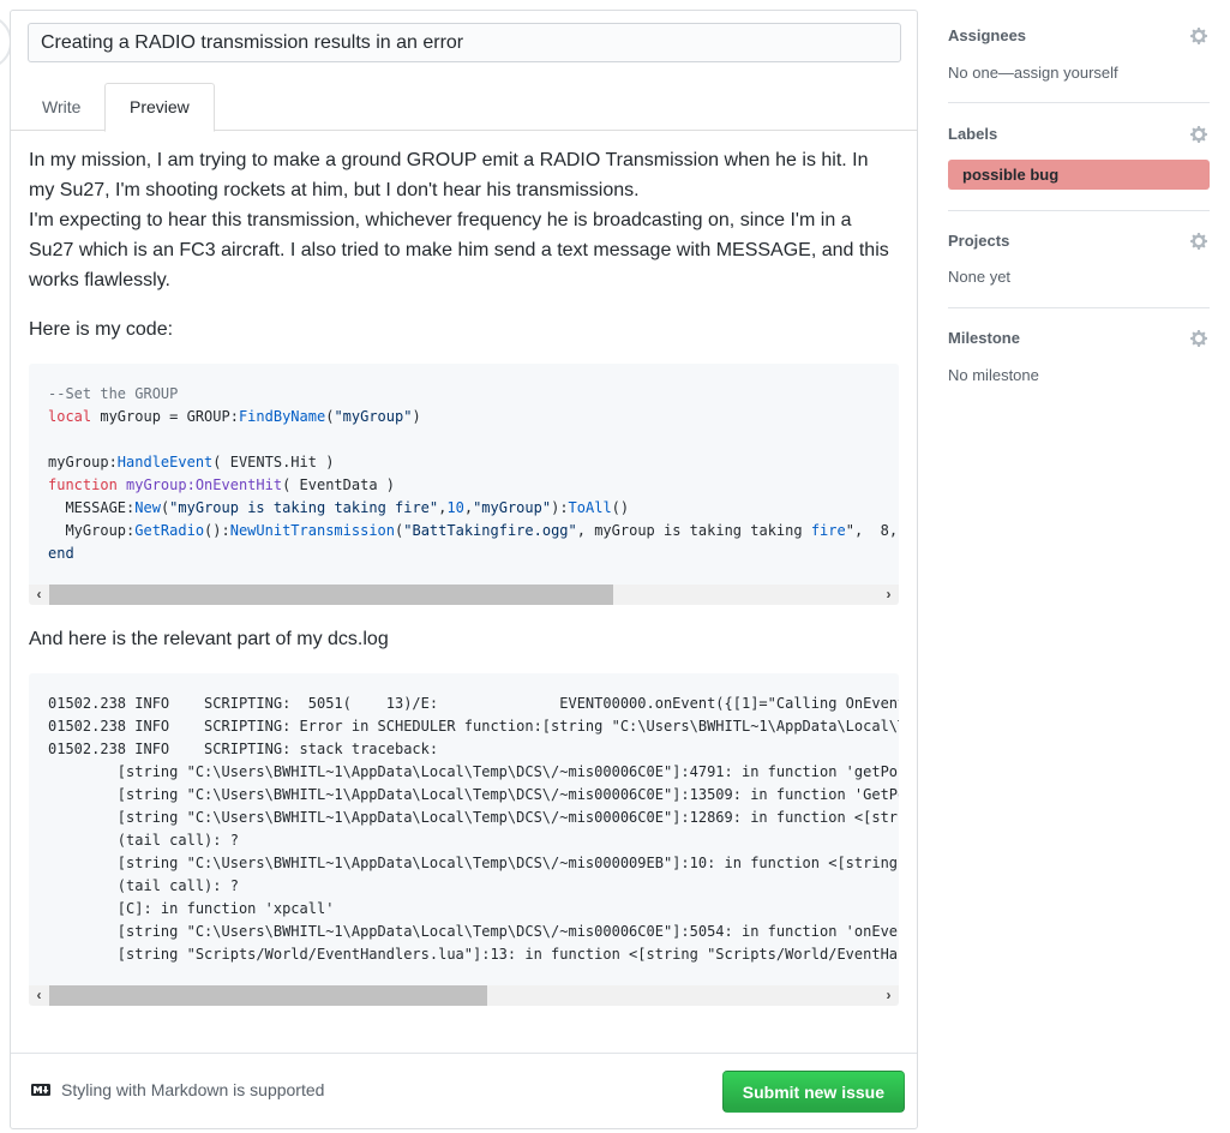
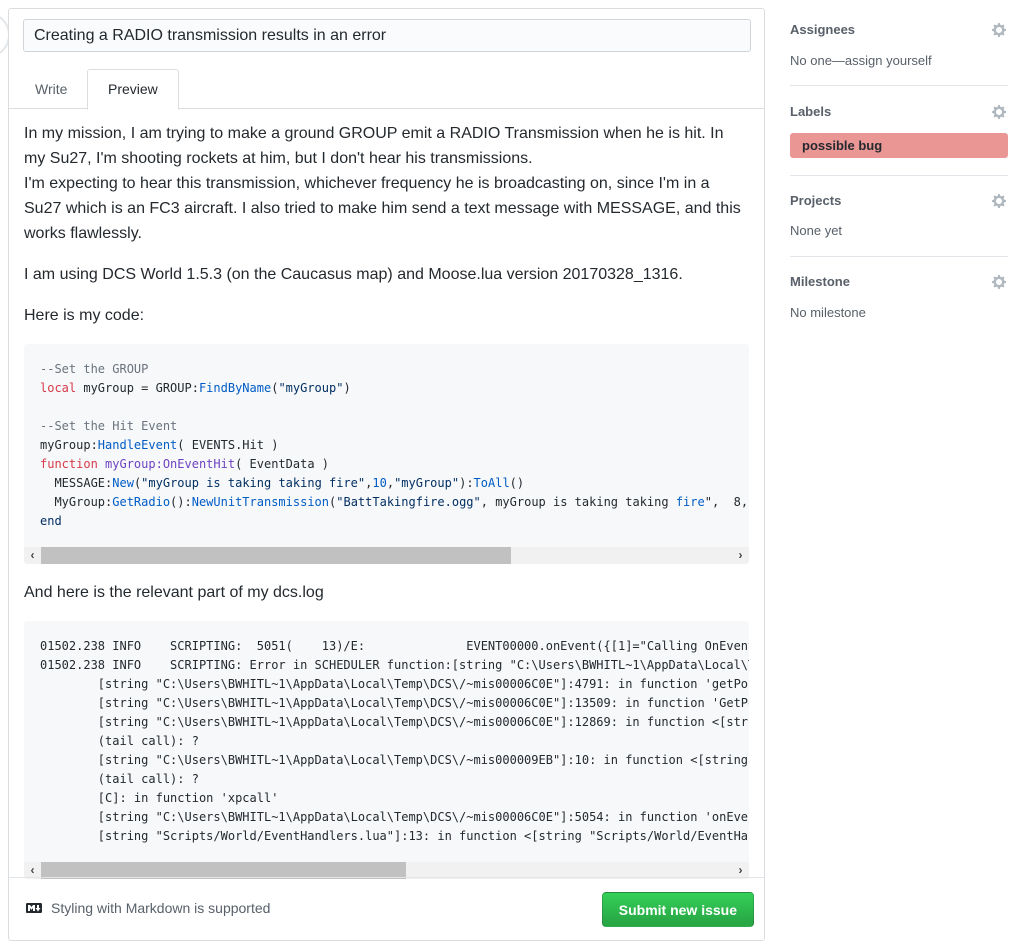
  Creating a RADIO transmission results in an error
  Write
  Preview
  In my mission, I am trying to make a ground GROUP emit a RADIO Transmission when he is hit. In my Su27, I'm shooting rockets at him, but I don't hear his transmissions.
  I'm expecting to hear this transmission, whichever frequency he is broadcasting on, since I'm in a Su27 which is an FC3 aircraft. I also tried to make him send a text message with MESSAGE, and this works flawlessly.
+ I am using DCS World 1.5.3 (on the Caucasus map) and Moose.lua version 20170328_1316.
  Here is my code:
  --Set the GROUP
  local myGroup = GROUP:FindByName("myGroup")
+ --Set the Hit Event
  myGroup:HandleEvent( EVENTS.Hit )
  function myGroup:OnEventHit( EventData )
  MESSAGE:New("myGroup is taking taking fire",10,"myGroup"):ToAll()
  MyGroup:GetRadio():NewUnitTransmission("BattTakingfire.ogg", myGroup is taking taking fire", 8,
  end
  ‹
  ›
  And here is the relevant part of my dcs.log
  01502.238 INFO SCRIPTING: 5051( 13)/E: EVENT00000.onEvent({[1]="Calling OnEven
  01502.238 INFO SCRIPTING: Error in SCHEDULER function:[string "C:\Users\BWHITL~1\AppData\Local\
- 01502.238 INFO SCRIPTING: stack traceback:
  [string "C:\Users\BWHITL~1\AppData\Local\Temp\DCS\/~mis00006C0E"]:4791: in function 'getPo
  [string "C:\Users\BWHITL~1\AppData\Local\Temp\DCS\/~mis00006C0E"]:13509: in function 'GetP
  [string "C:\Users\BWHITL~1\AppData\Local\Temp\DCS\/~mis00006C0E"]:12869: in function <[str
  (tail call): ?
  [string "C:\Users\BWHITL~1\AppData\Local\Temp\DCS\/~mis000009EB"]:10: in function <[string
  (tail call): ?
  [C]: in function 'xpcall'
  [string "C:\Users\BWHITL~1\AppData\Local\Temp\DCS\/~mis00006C0E"]:5054: in function 'onEve
  [string "Scripts/World/EventHandlers.lua"]:13: in function <[string "Scripts/World/EventHa
  ‹
  ›
  Styling with Markdown is supported
  Submit new issue
  Assignees
  No one—assign yourself
  Labels
  possible bug
  Projects
  None yet
  Milestone
  No milestone
